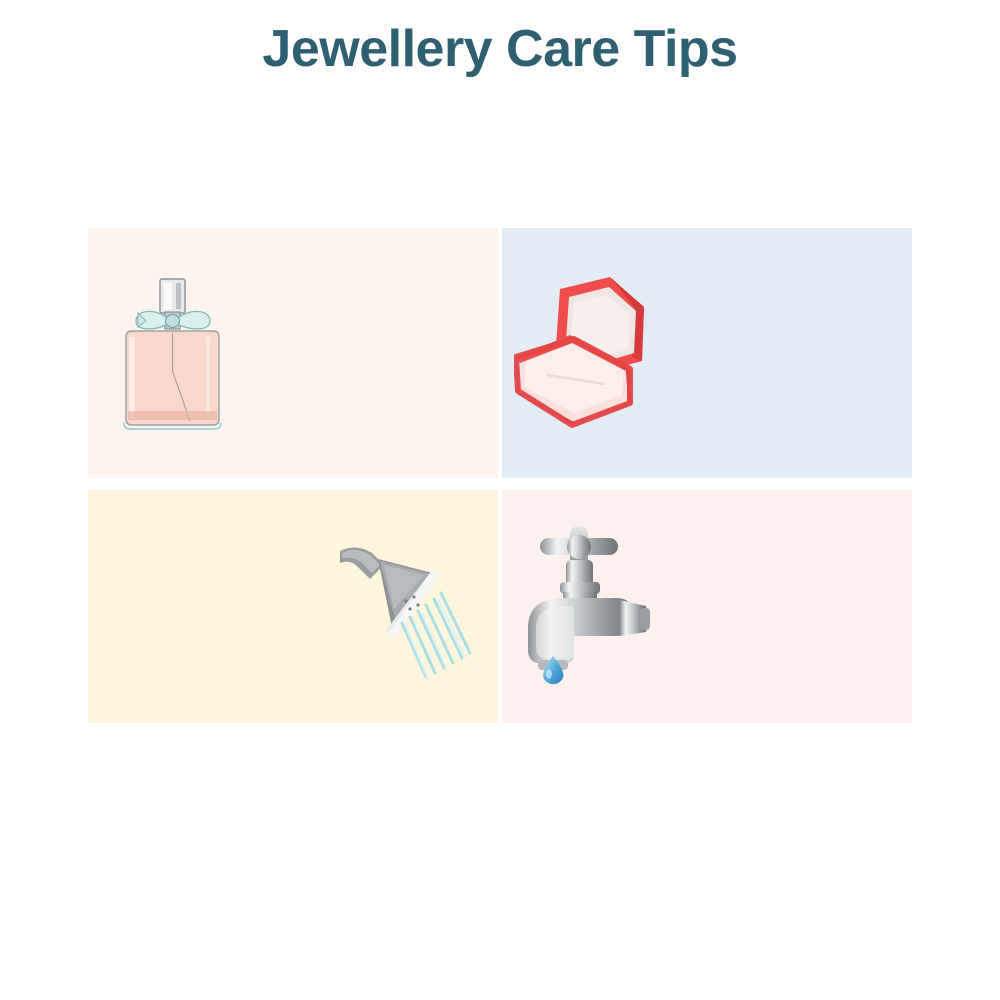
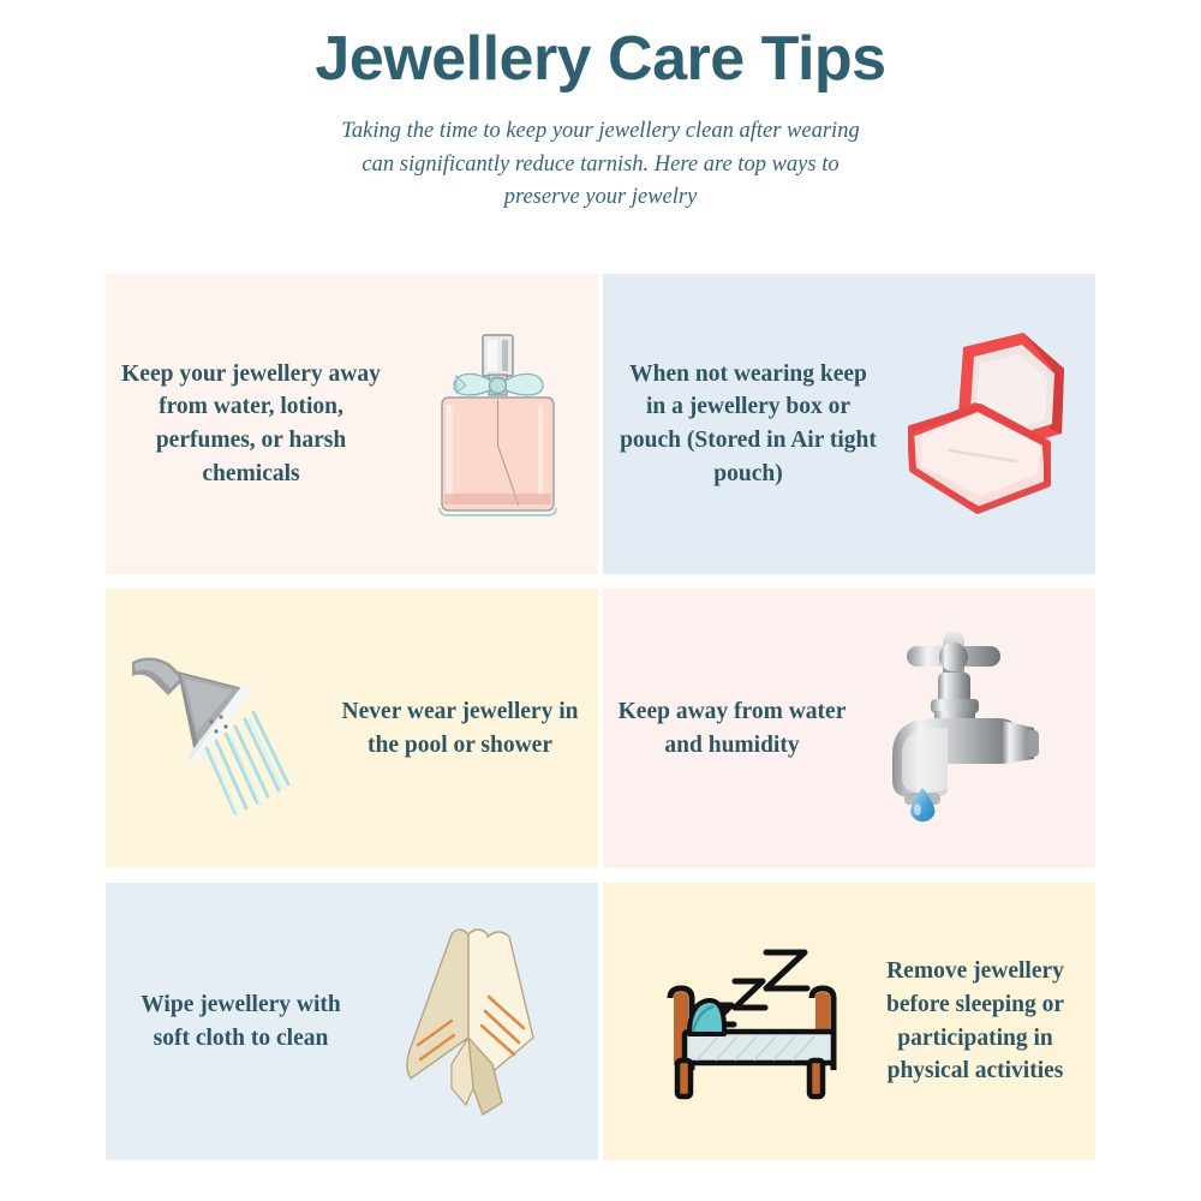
  Jewellery Care Tips
+ Taking the time to keep your jewellery clean after wearing can significantly reduce tarnish. Here are top ways to preserve your jewelry
+ Keep your jewellery away from water, lotion, perfumes, or harsh chemicals
+ When not wearing keep in a jewellery box or pouch (Stored in Air tight pouch)
+ Never wear jewellery in the pool or shower
+ Keep away from water and humidity
+ Wipe jewellery with soft cloth to clean
+ Remove jewellery before sleeping or participating in physical activities
